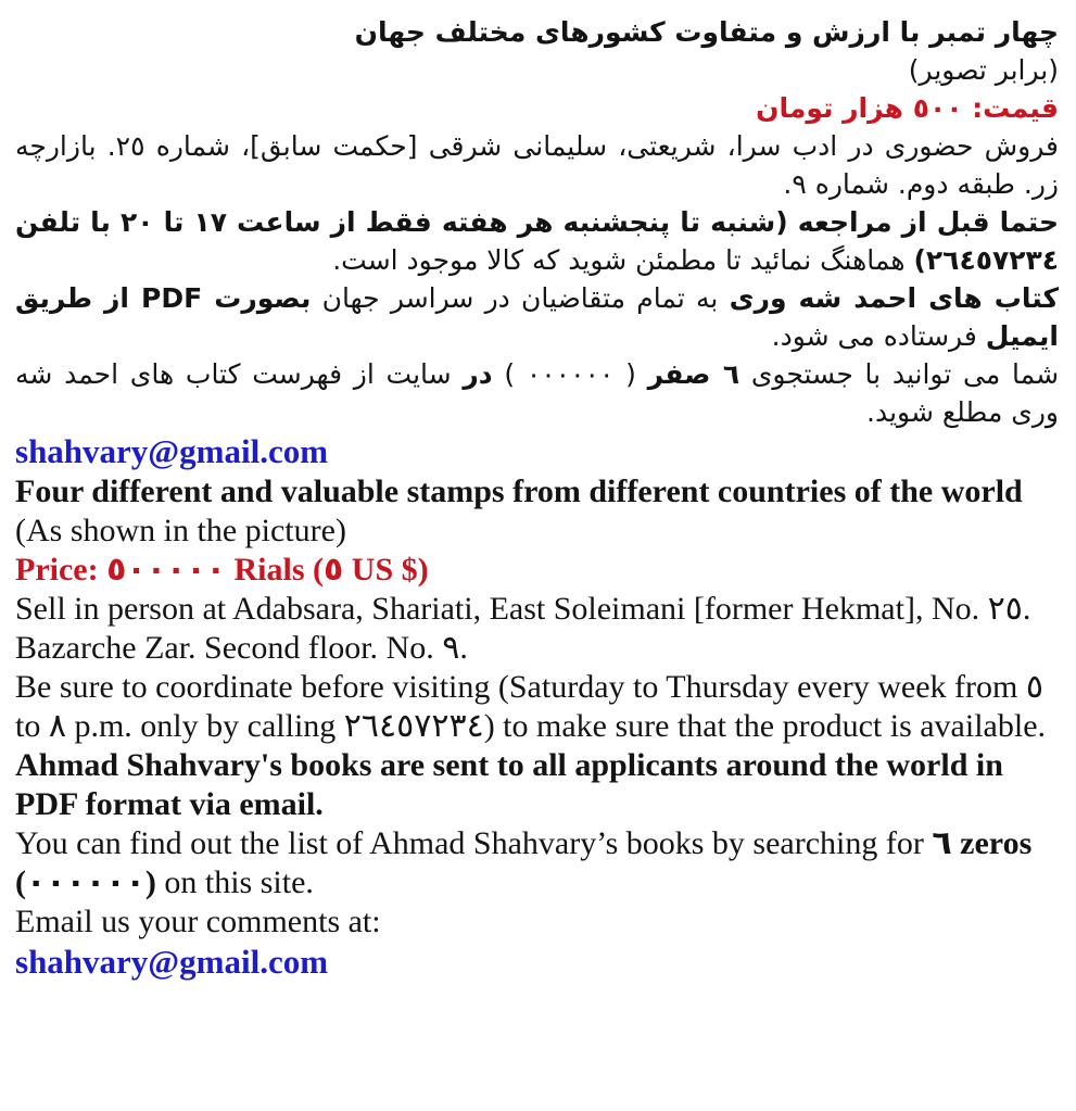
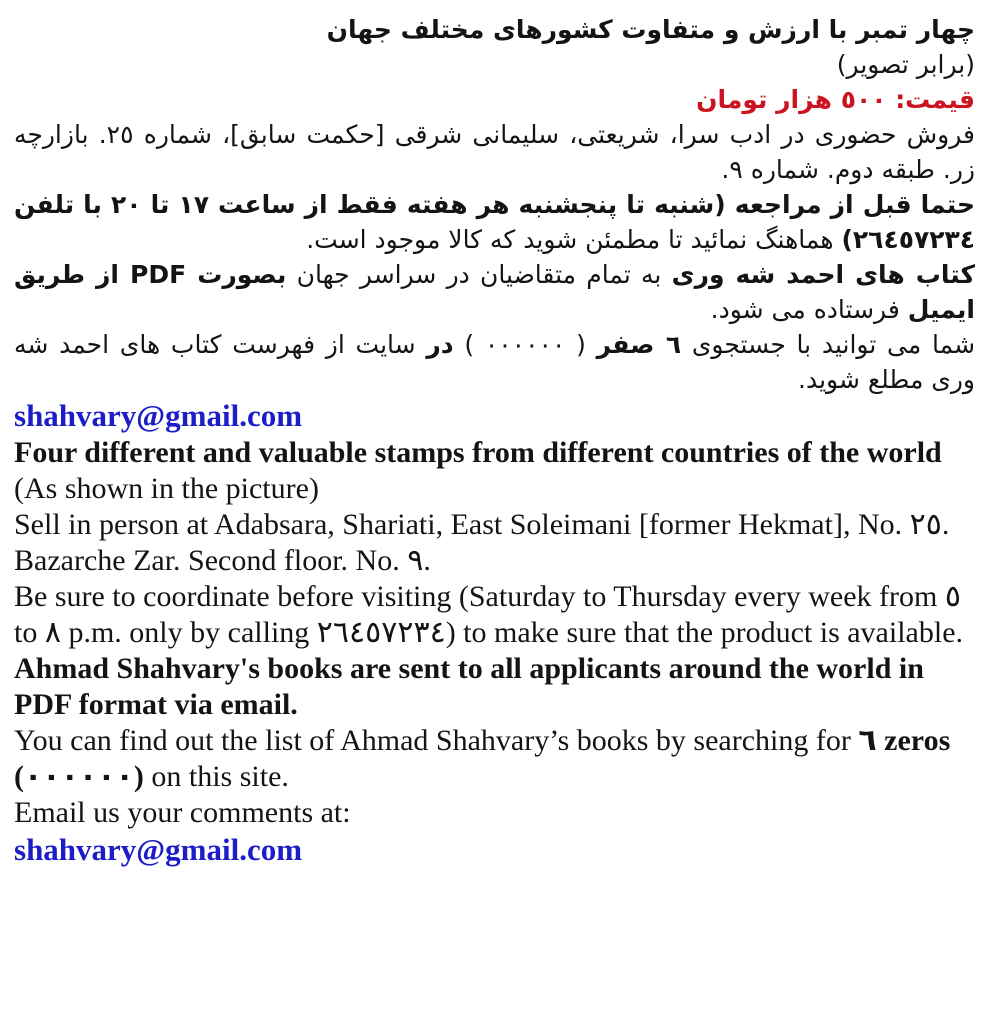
  چهار تمبر با ارزش و متفاوت کشورهای مختلف جهان
  (برابر تصویر)
  قیمت: ٥٠٠ هزار تومان
  فروش حضوری در ادب سرا، شریعتی، سلیمانی شرقی [حکمت سابق]، شماره ٢٥. بازارچه زر. طبقه دوم. شماره ٩.
  حتما قبل از مراجعه (شنبه تا پنجشنبه هر هفته فقط از ساعت ١٧ تا ٢٠ با تلفن ٢٦٤٥٧٢٣٤) هماهنگ نمائید تا مطمئن شوید که کالا موجود است.
  کتاب های احمد شه وری به تمام متقاضیان در سراسر جهان بصورت PDF از طریق ایمیل فرستاده می شود.
  شما می توانید با جستجوی ٦ صفر ( ٠٠٠٠٠٠ ) در سایت از فهرست کتاب های احمد شه وری مطلع شوید.
  shahvary@gmail.com
  Four different and valuable stamps from different countries of the world
  (As shown in the picture)
- Price: ٥٠٠٠٠٠ Rials (٥ US $)
  Sell in person at Adabsara, Shariati, East Soleimani [former Hekmat], No. ٢٥. Bazarche Zar. Second floor. No. ٩.
  Be sure to coordinate before visiting (Saturday to Thursday every week from ٥ to ٨ p.m. only by calling ٢٦٤٥٧٢٣٤) to make sure that the product is available.
  Ahmad Shahvary's books are sent to all applicants around the world in PDF format via email.
  You can find out the list of Ahmad Shahvary’s books by searching for ٦ zeros (٠٠٠٠٠٠) on this site.
  Email us your comments at:
  shahvary@gmail.com
